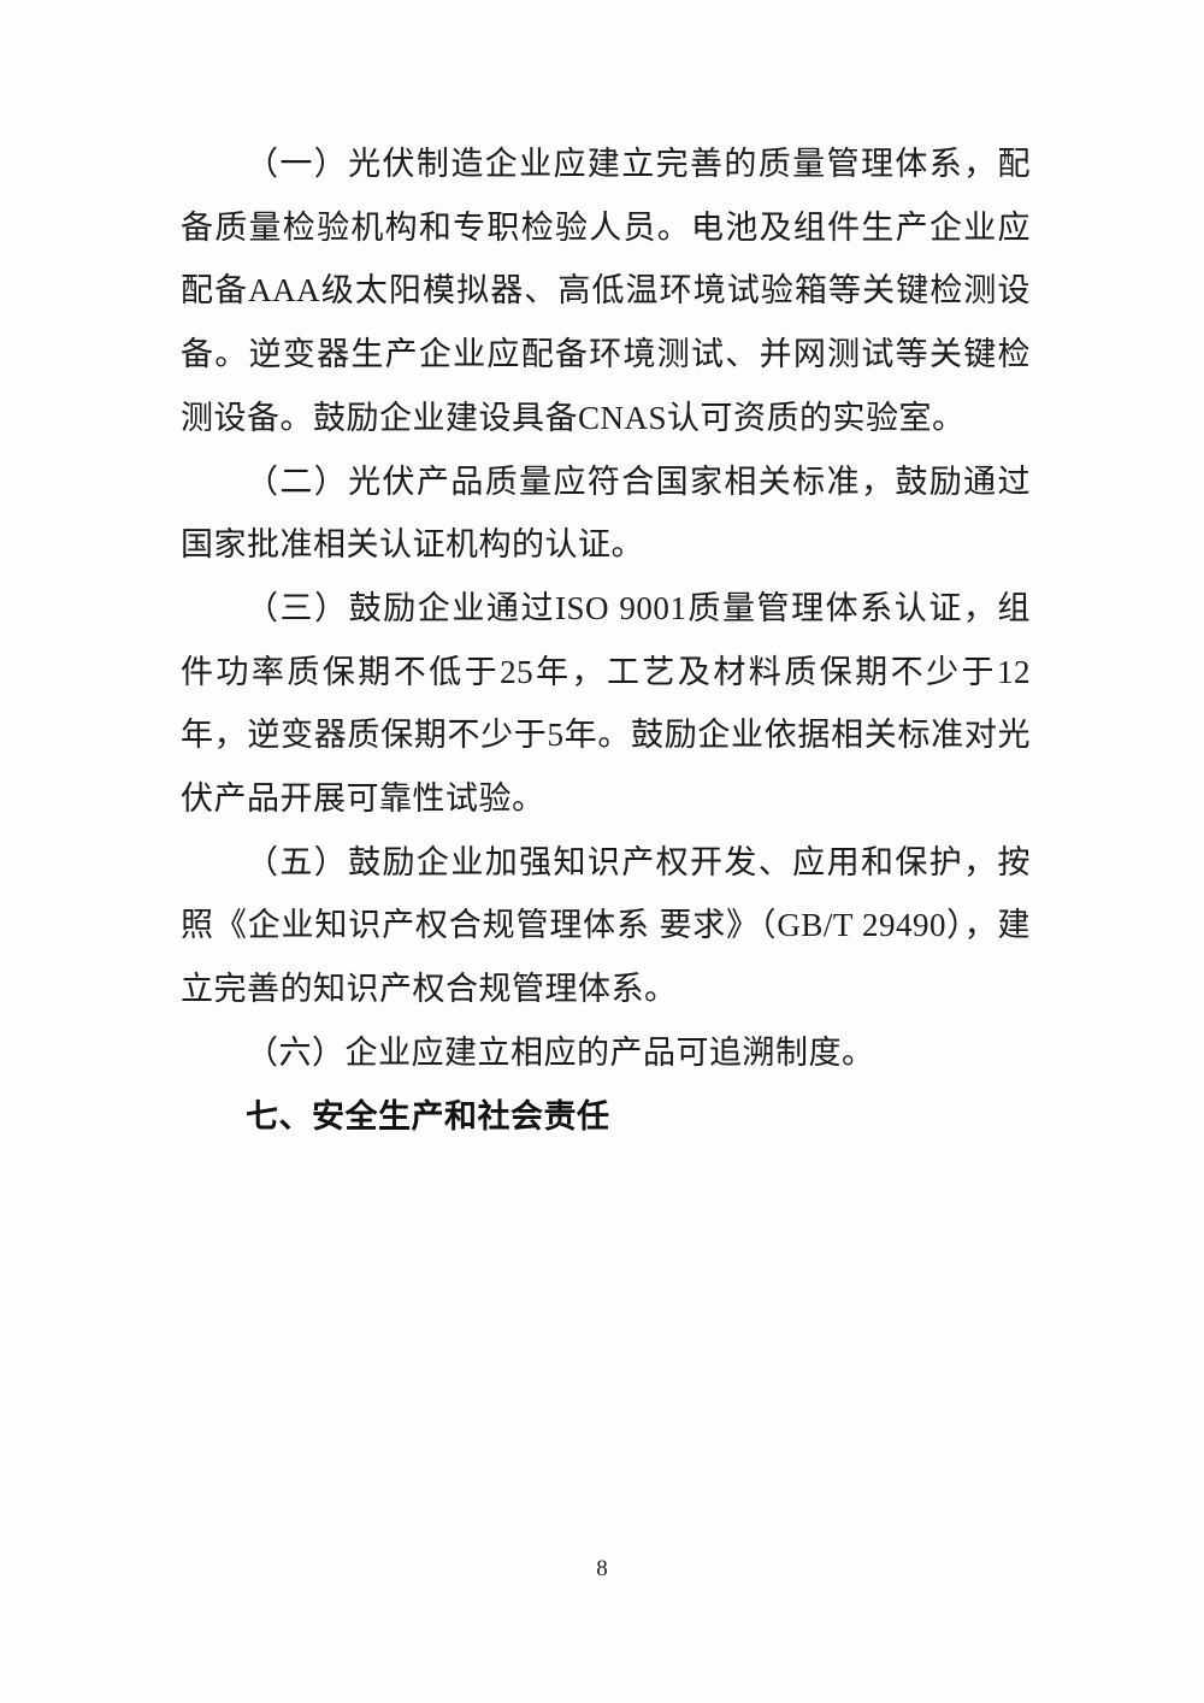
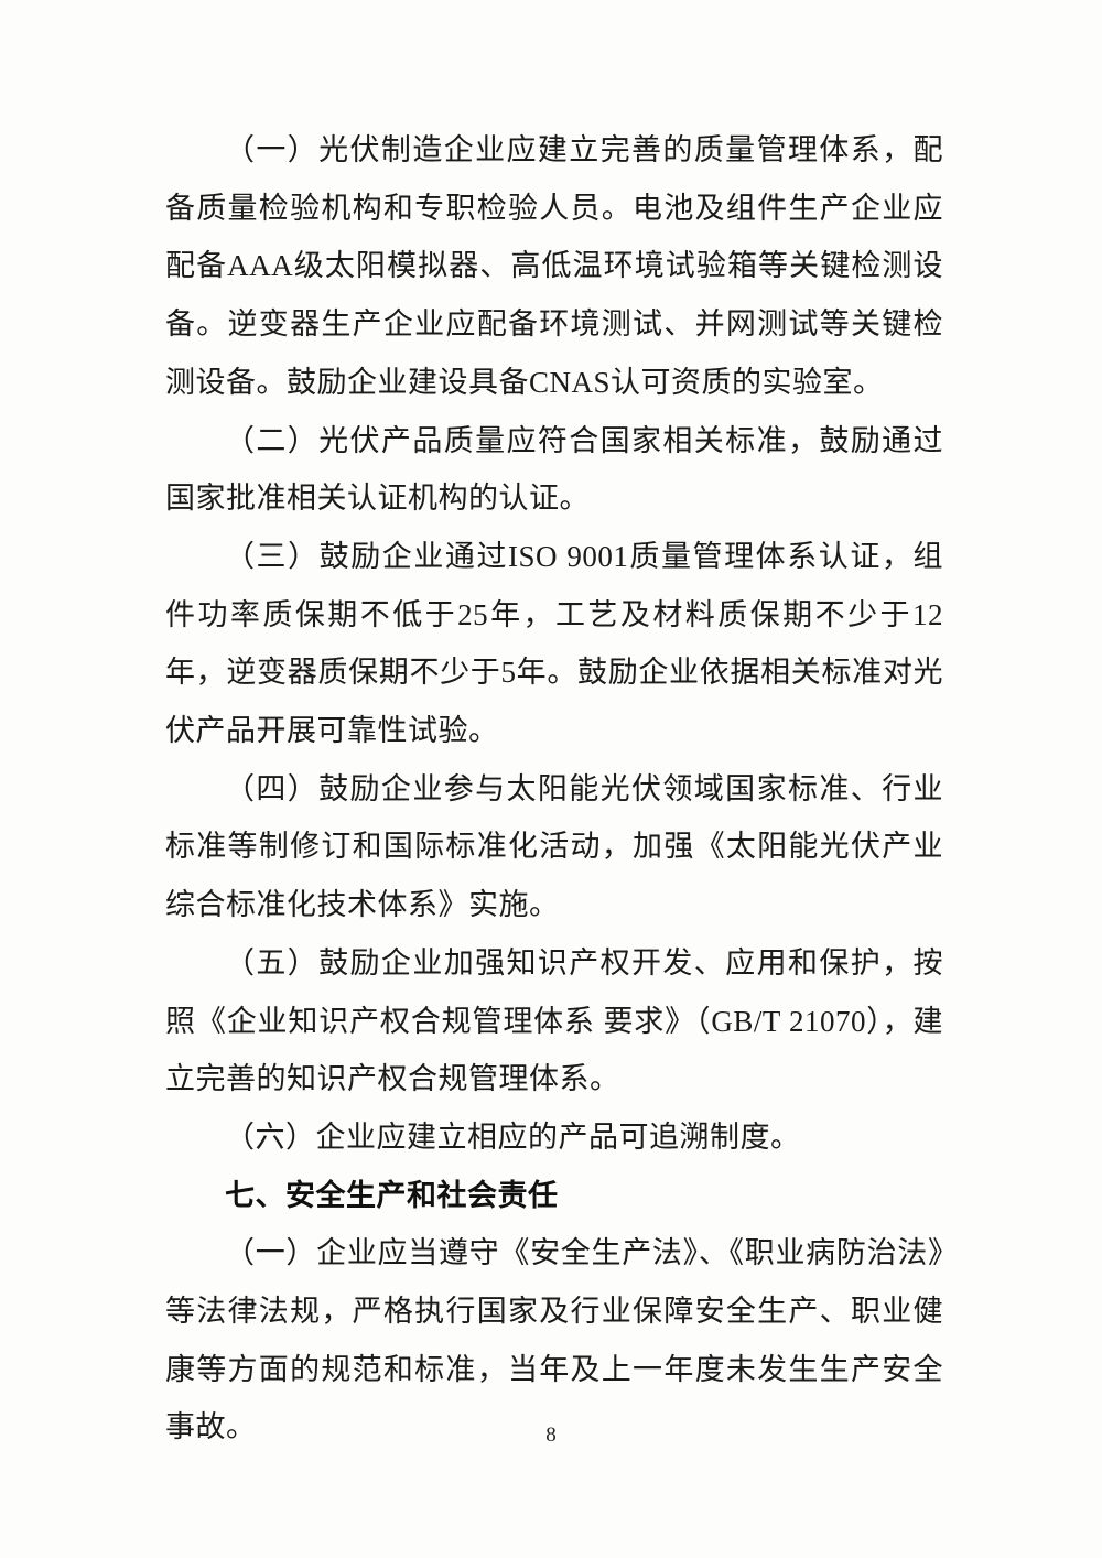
  （一）光伏制造企业应建立完善的质量管理体系，配备质量检验机构和专职检验人员。电池及组件生产企业应配备AAA级太阳模拟器、高低温环境试验箱等关键检测设备。逆变器生产企业应配备环境测试、并网测试等关键检测设备。鼓励企业建设具备CNAS认可资质的实验室。
  （二）光伏产品质量应符合国家相关标准，鼓励通过国家批准相关认证机构的认证。
  （三）鼓励企业通过ISO 9001质量管理体系认证，组件功率质保期不低于25年，工艺及材料质保期不少于12年，逆变器质保期不少于5年。鼓励企业依据相关标准对光伏产品开展可靠性试验。
+ （四）鼓励企业参与太阳能光伏领域国家标准、行业标准等制修订和国际标准化活动，加强《太阳能光伏产业综合标准化技术体系》实施。
- （五）鼓励企业加强知识产权开发、应用和保护，按照《企业知识产权合规管理体系 要求》（GB/T 29490），建立完善的知识产权合规管理体系。
+ （五）鼓励企业加强知识产权开发、应用和保护，按照《企业知识产权合规管理体系 要求》（GB/T 21070），建立完善的知识产权合规管理体系。
  （六）企业应建立相应的产品可追溯制度。
  七、安全生产和社会责任
+ （一）企业应当遵守《安全生产法》、《职业病防治法》等法律法规，严格执行国家及行业保障安全生产、职业健康等方面的规范和标准，当年及上一年度未发生生产安全事故。
  8
